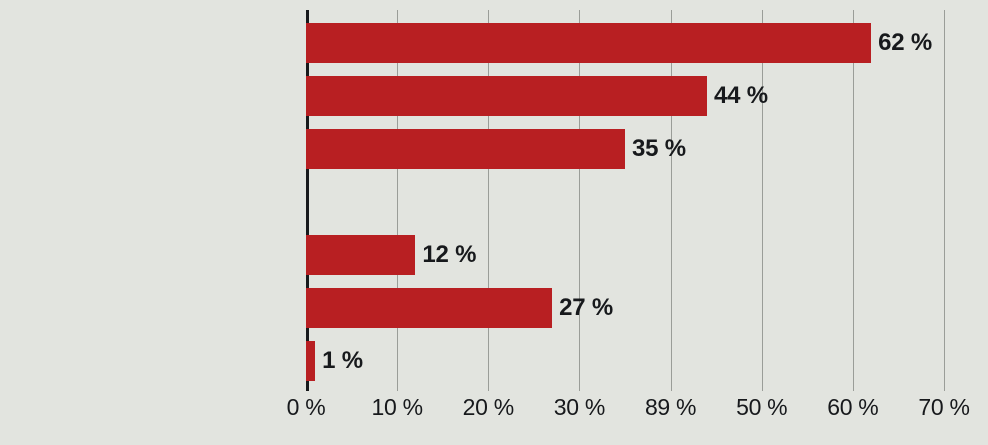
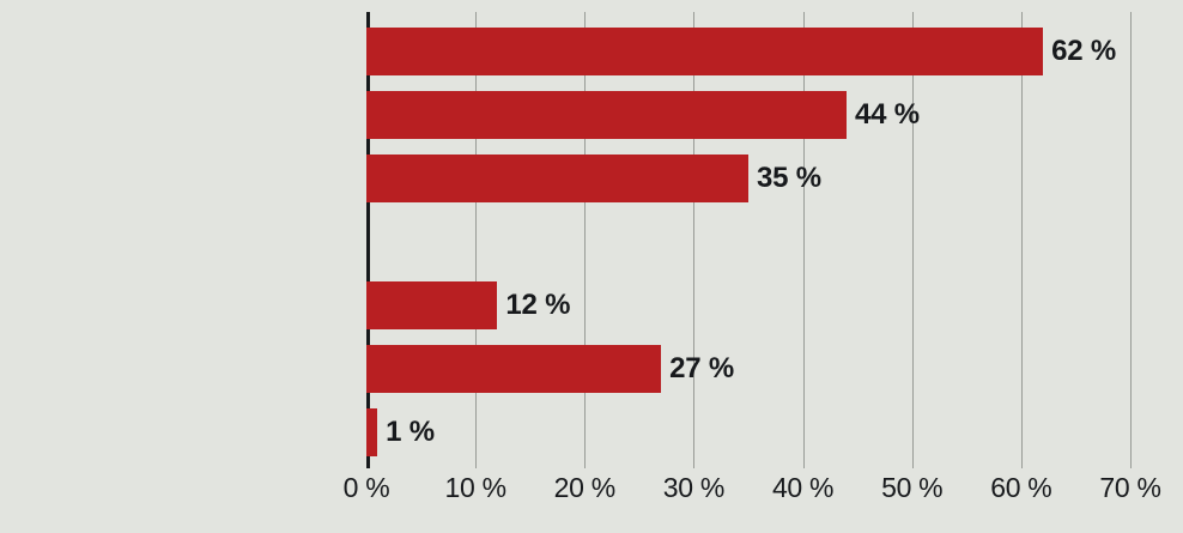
  62 %
  44 %
  35 %
  12 %
  27 %
  1 %
  0 %
  10 %
  20 %
  30 %
- 89 %
+ 40 %
  50 %
  60 %
  70 %
